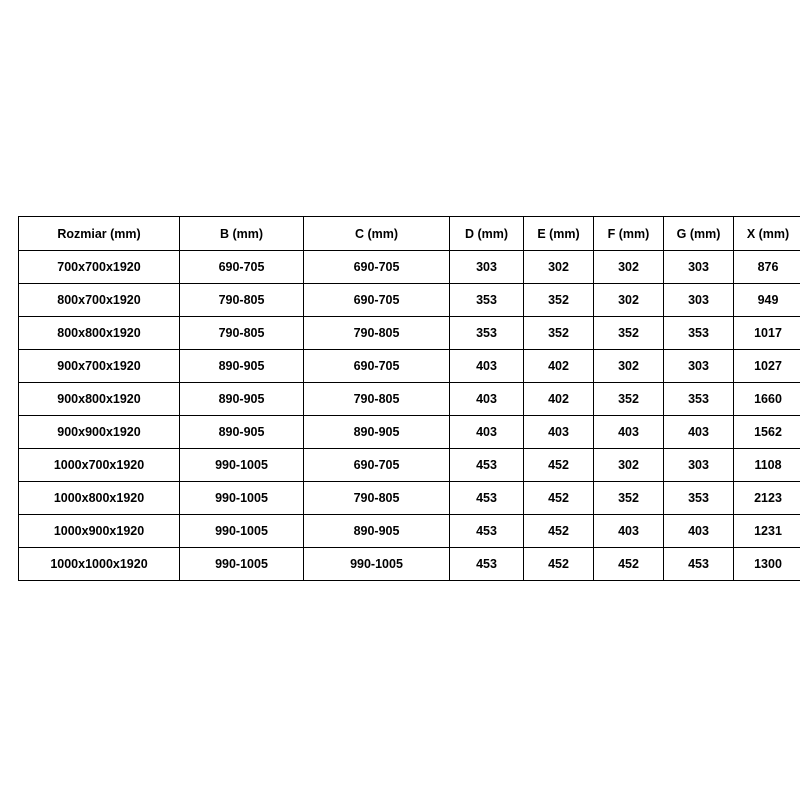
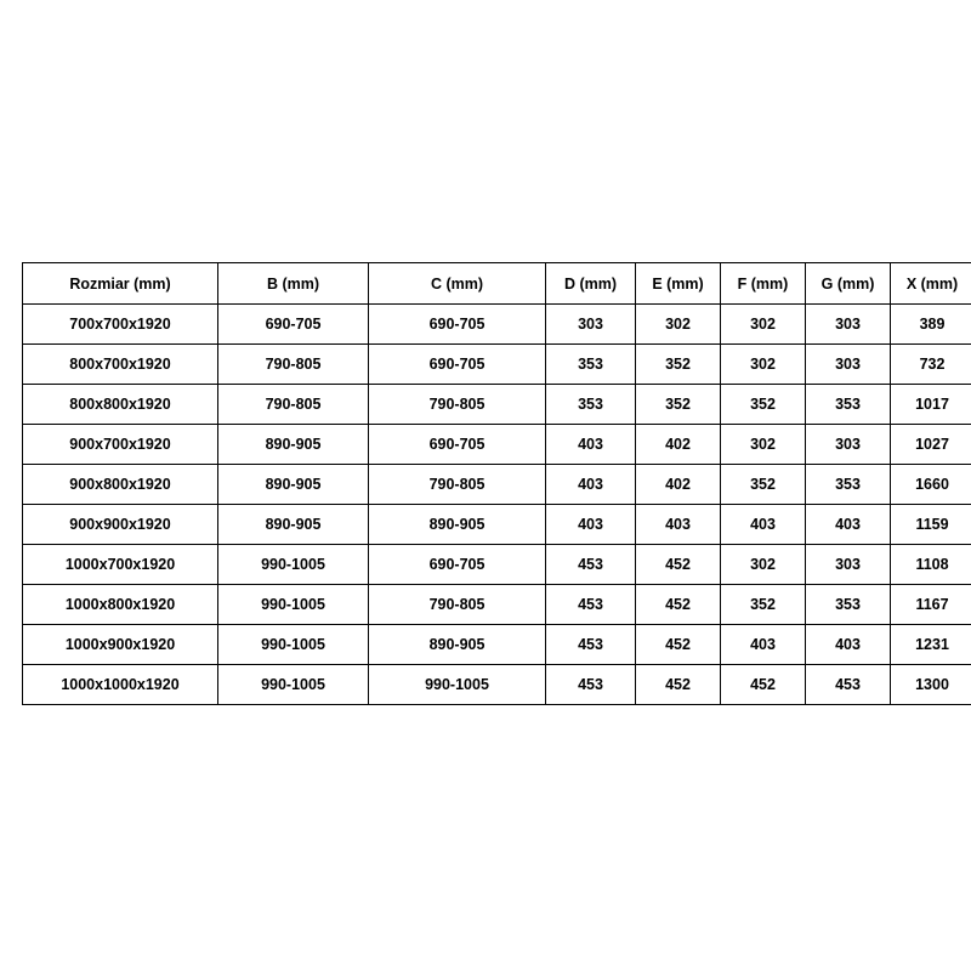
  Rozmiar (mm)	B (mm)	C (mm)	D (mm)	E (mm)	F (mm)	G (mm)	X (mm)
- 700x700x1920	690-705	690-705	303	302	302	303	876
+ 700x700x1920	690-705	690-705	303	302	302	303	389
- 800x700x1920	790-805	690-705	353	352	302	303	949
+ 800x700x1920	790-805	690-705	353	352	302	303	732
  800x800x1920	790-805	790-805	353	352	352	353	1017
  900x700x1920	890-905	690-705	403	402	302	303	1027
  900x800x1920	890-905	790-805	403	402	352	353	1660
- 900x900x1920	890-905	890-905	403	403	403	403	1562
+ 900x900x1920	890-905	890-905	403	403	403	403	1159
  1000x700x1920	990-1005	690-705	453	452	302	303	1108
- 1000x800x1920	990-1005	790-805	453	452	352	353	2123
+ 1000x800x1920	990-1005	790-805	453	452	352	353	1167
  1000x900x1920	990-1005	890-905	453	452	403	403	1231
  1000x1000x1920	990-1005	990-1005	453	452	452	453	1300
